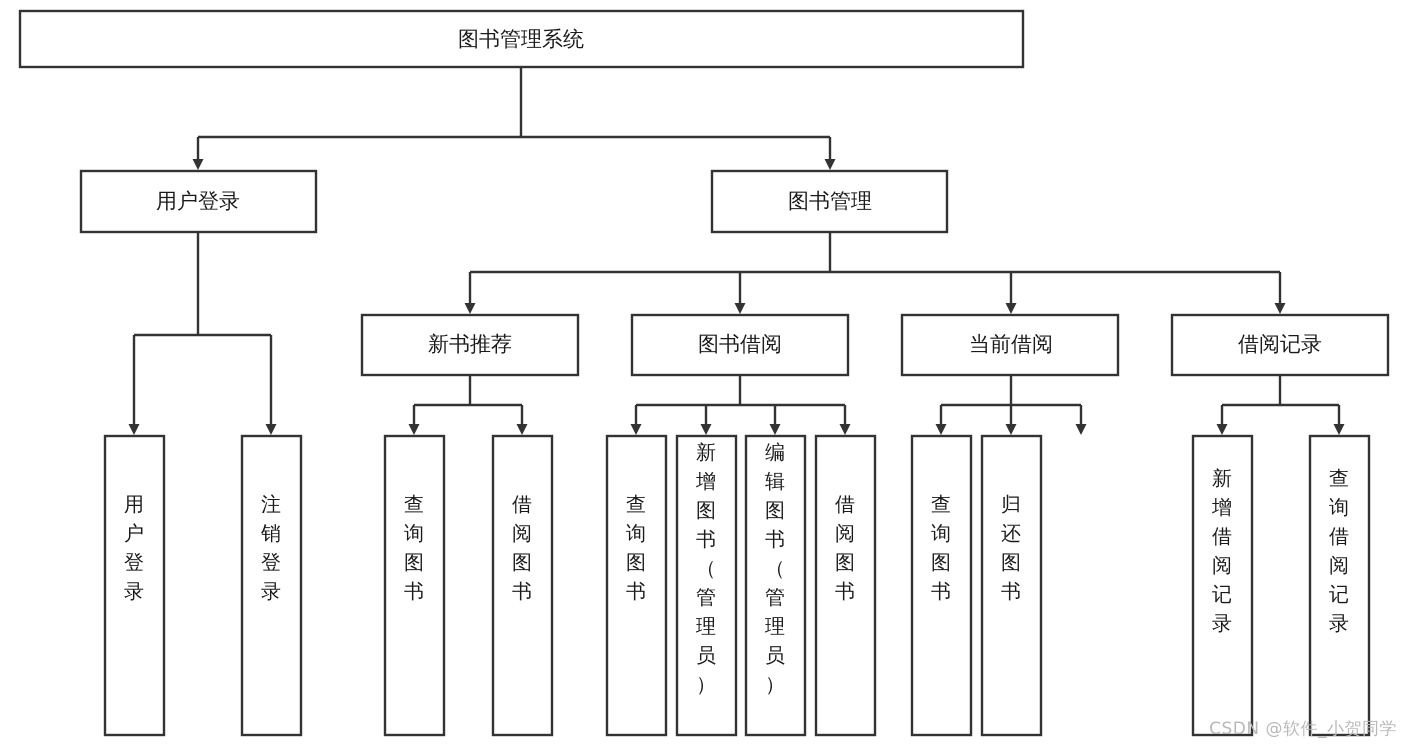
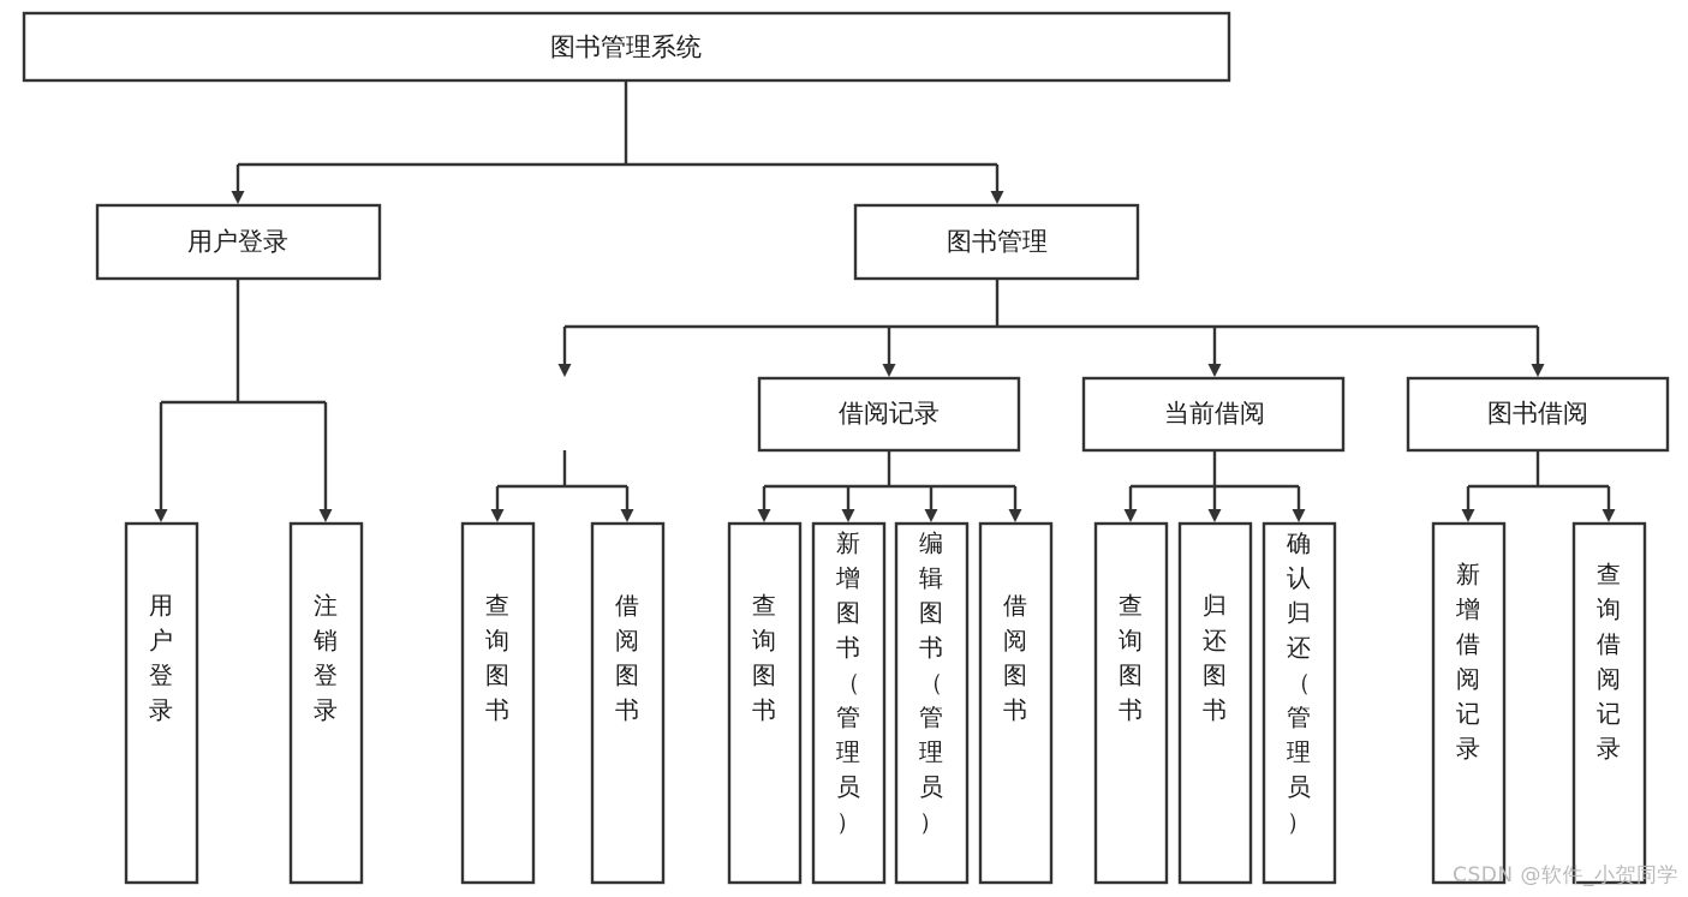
  图书管理系统
  用户登录
  图书管理
- 新书推荐
- 图书借阅
+ 借阅记录
  当前借阅
- 借阅记录
+ 图书借阅
  用户登录
  注销登录
  查询图书
  借阅图书
  查询图书
  新增图书（管理员）
  编辑图书（管理员）
  借阅图书
  查询图书
  归还图书
+ 确认归还（管理员）
  新增借阅记录
  查询借阅记录
  CSDN @软件_小贺同学
